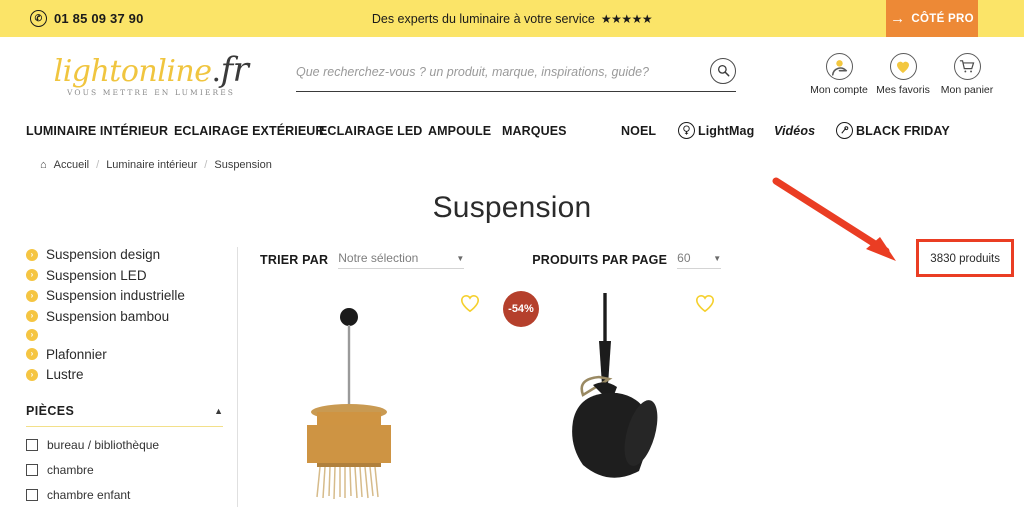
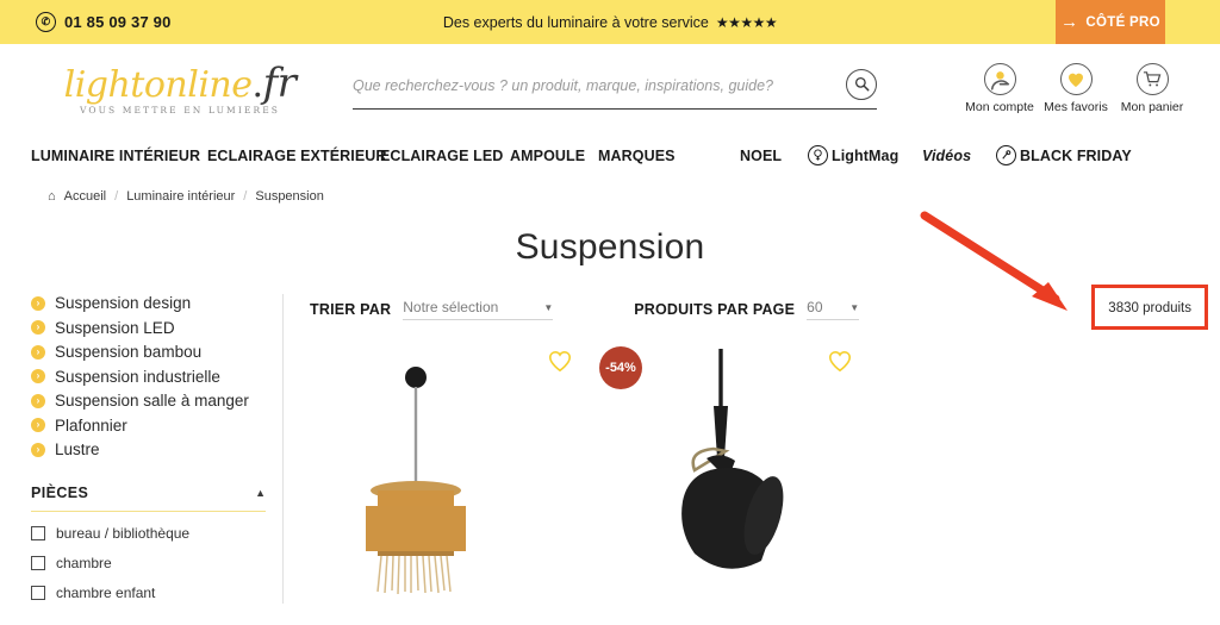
  ✆
  01 85 09 37 90
  Des experts du luminaire à votre service
  ★★★★★
  →
  CÔTÉ PRO
  lightonline.fr
  VOUS METTRE EN LUMIERES
  Que recherchez-vous ? un produit, marque, inspirations, guide?
  Mon compte
  Mes favoris
  Mon panier
  LUMINAIRE INTÉRIEUR
  ECLAIRAGE EXTÉRIEUR
  ECLAIRAGE LED
  AMPOULE
  MARQUES
  NOEL
  LightMag
  Vidéos
  BLACK FRIDAY
  ⌂
  Accueil
  /
  Luminaire intérieur
  /
  Suspension
  Suspension
  ›
  Suspension design
  ›
  Suspension LED
  ›
- Suspension industrielle
+ Suspension bambou
  ›
- Suspension bambou
+ Suspension industrielle
  ›
+ Suspension salle à manger
  ›
  Plafonnier
  ›
  Lustre
  PIÈCES
  ▲
  bureau / bibliothèque
  chambre
  chambre enfant
  TRIER PAR
  Notre sélection
  ▼
  PRODUITS PAR PAGE
  60
  ▼
  3830 produits
  -54%
